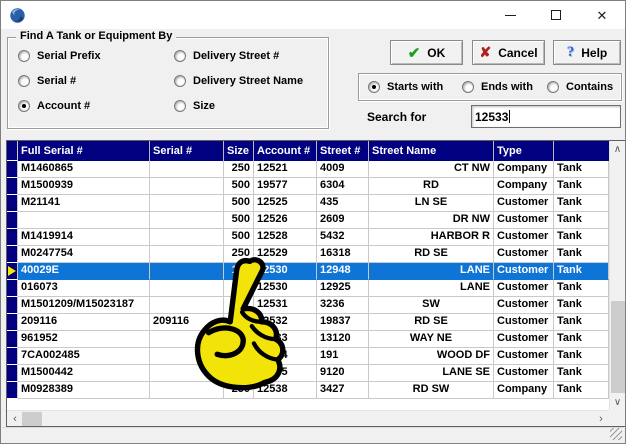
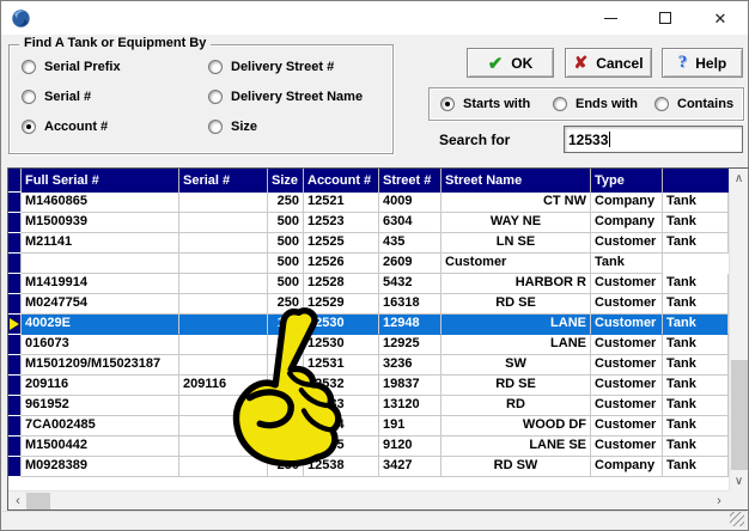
  ✕
  Find A Tank or Equipment By
  Serial Prefix
  Serial #
  Account #
  Delivery Street #
  Delivery Street Name
  Size
  ✔
  OK
  ✘
  Cancel
  ?
  Help
  Starts with
  Ends with
  Contains
  Search for
  12533
  Full Serial #
  Serial #
  Size
  Account #
  Street #
  Street Name
  Type
  M1460865
  250
  12521
  4009
  CT NW
  Company
  Tank
  M1500939
  500
- 19577
+ 12523
  6304
- RD
+ WAY NE
  Company
  Tank
  M21141
  500
  12525
  435
  LN SE
  Customer
  Tank
  500
  12526
  2609
- DR NW
  Customer
  Tank
  M1419914
  500
  12528
  5432
  HARBOR R
  Customer
  Tank
  M0247754
  250
  12529
  16318
  RD SE
  Customer
  Tank
  40029E
  2530
  12948
  LANE
  Customer
  Tank
  016073
  12530
  12925
  LANE
  Customer
  Tank
  M1501209/M15023187
  12531
  3236
  SW
  Customer
  Tank
  209116
  209116
  19837
  RD SE
  Customer
  Tank
  961952
  13120
- WAY NE
+ RD
  Customer
  Tank
  7CA002485
  191
  WOOD DF
  Customer
  Tank
  M1500442
  9120
  LANE SE
  Customer
  Tank
  M0928389
  12538
  3427
  RD SW
  Company
  Tank
  ∧
  ∨
  ‹
  ›
